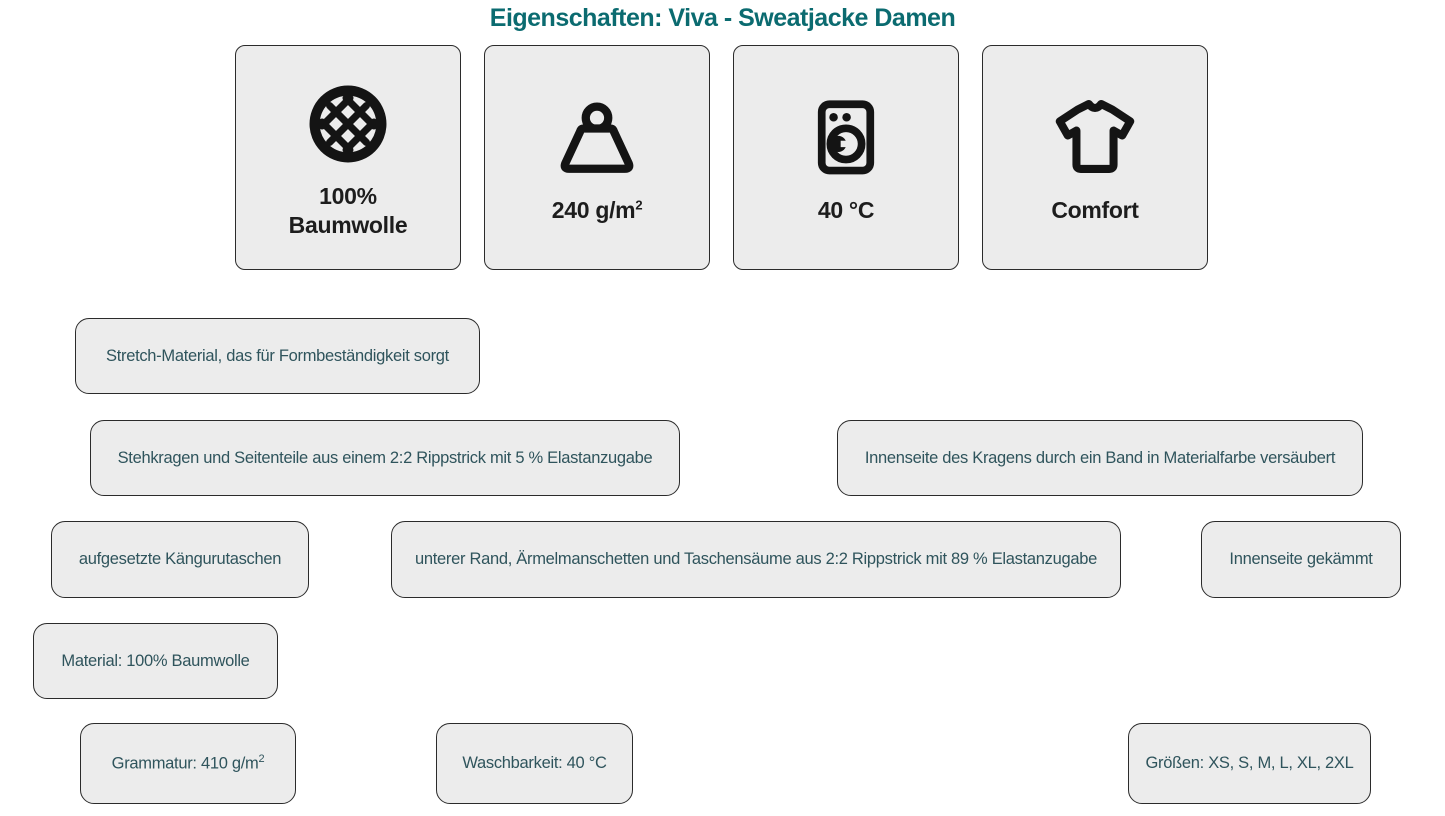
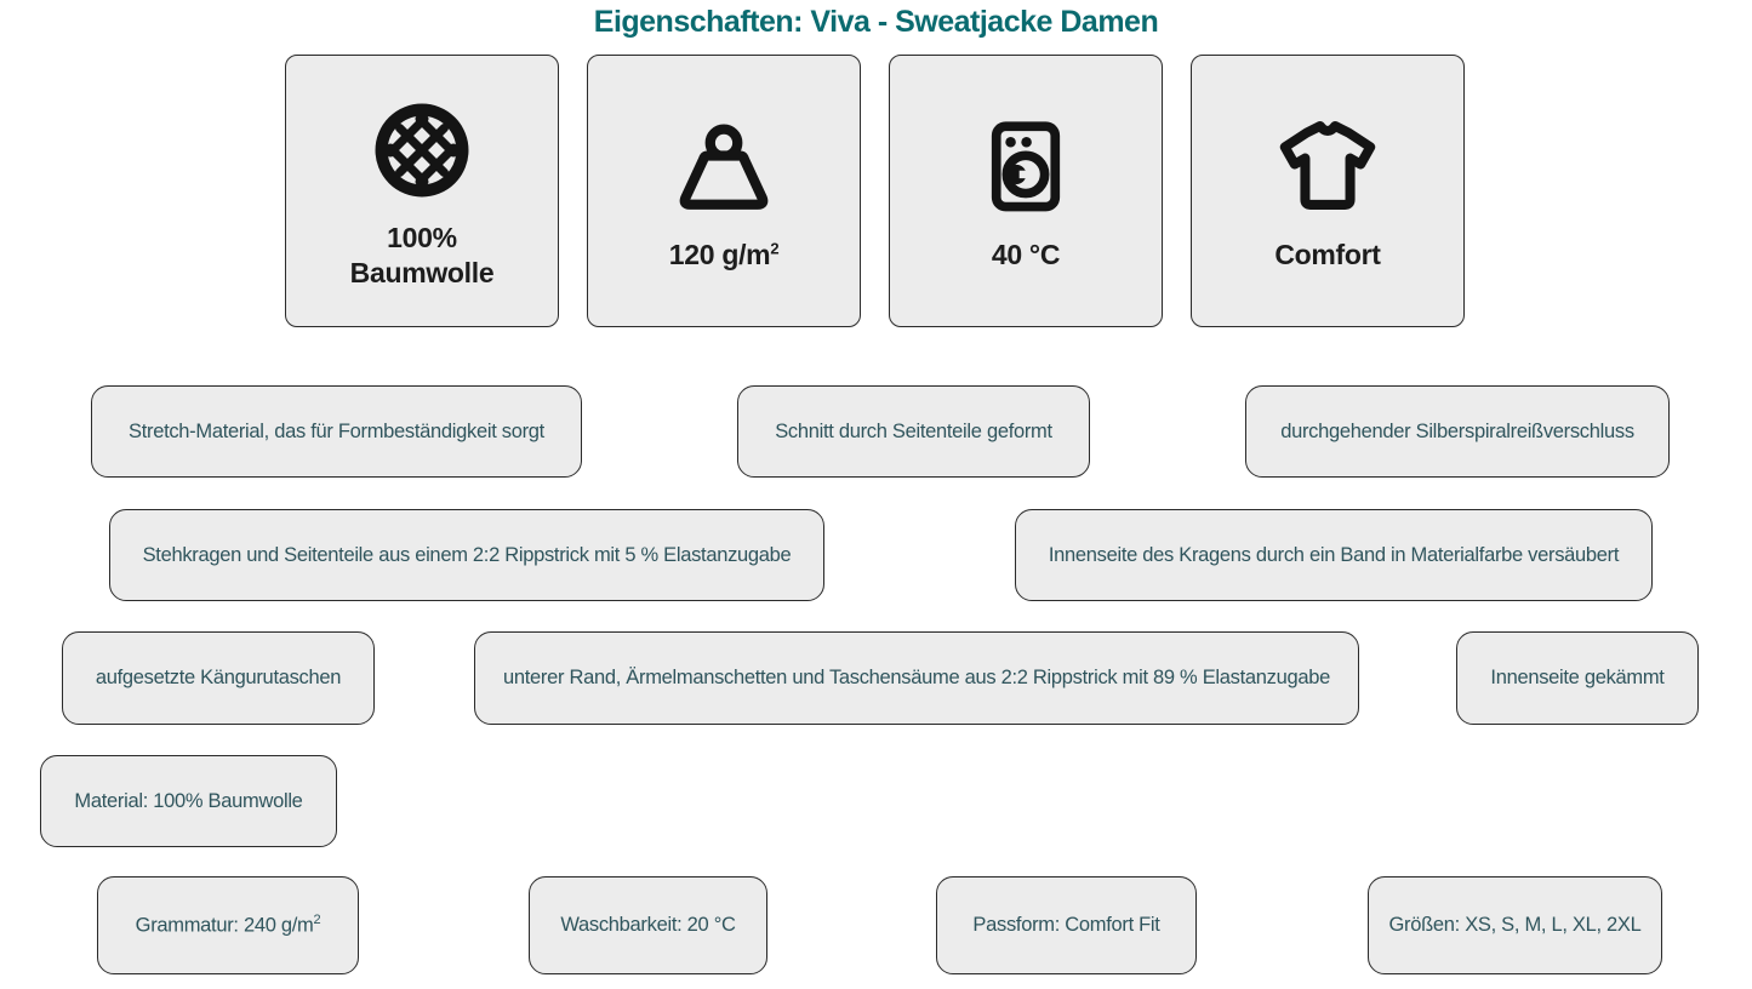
  Eigenschaften: Viva - Sweatjacke Damen
  100%
  Baumwolle
- 240 g/m2
+ 120 g/m2
  40 °C
  Comfort
  Stretch-Material, das für Formbeständigkeit sorgt
+ Schnitt durch Seitenteile geformt
+ durchgehender Silberspiralreißverschluss
  Stehkragen und Seitenteile aus einem 2:2 Rippstrick mit 5 % Elastanzugabe
  Innenseite des Kragens durch ein Band in Materialfarbe versäubert
  aufgesetzte Kängurutaschen
  unterer Rand, Ärmelmanschetten und Taschensäume aus 2:2 Rippstrick mit 89 % Elastanzugabe
  Innenseite gekämmt
  Material: 100% Baumwolle
- Grammatur: 410 g/m2
+ Grammatur: 240 g/m2
- Waschbarkeit: 40 °C
+ Waschbarkeit: 20 °C
+ Passform: Comfort Fit
  Größen: XS, S, M, L, XL, 2XL
